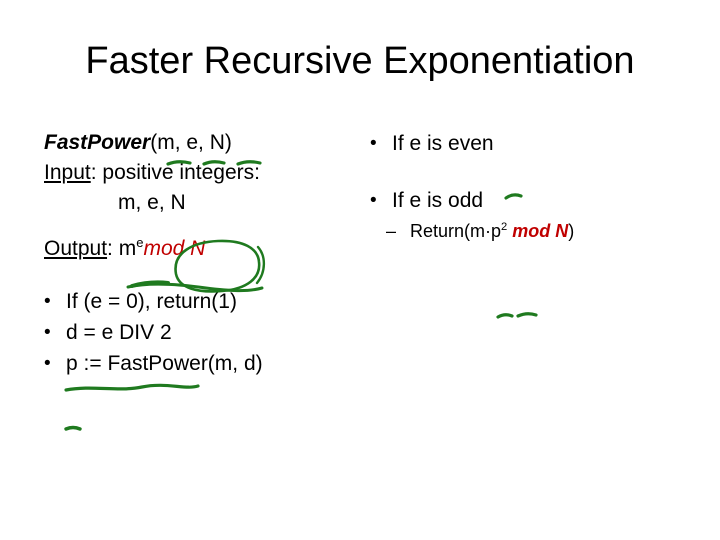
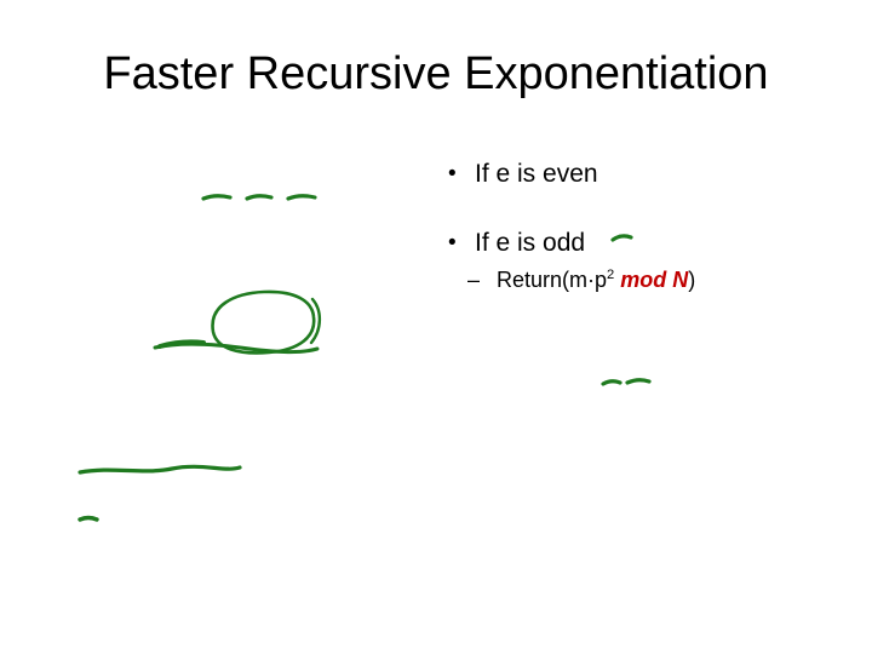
  Faster Recursive Exponentiation
- FastPower(m, e, N)
- Input: positive integers:
- m, e, N
- Output: memod N
- If (e = 0), return(1)
- d = e DIV 2
- p := FastPower(m, d)
  If e is even
  If e is odd
  Return(m·p2 mod N)
